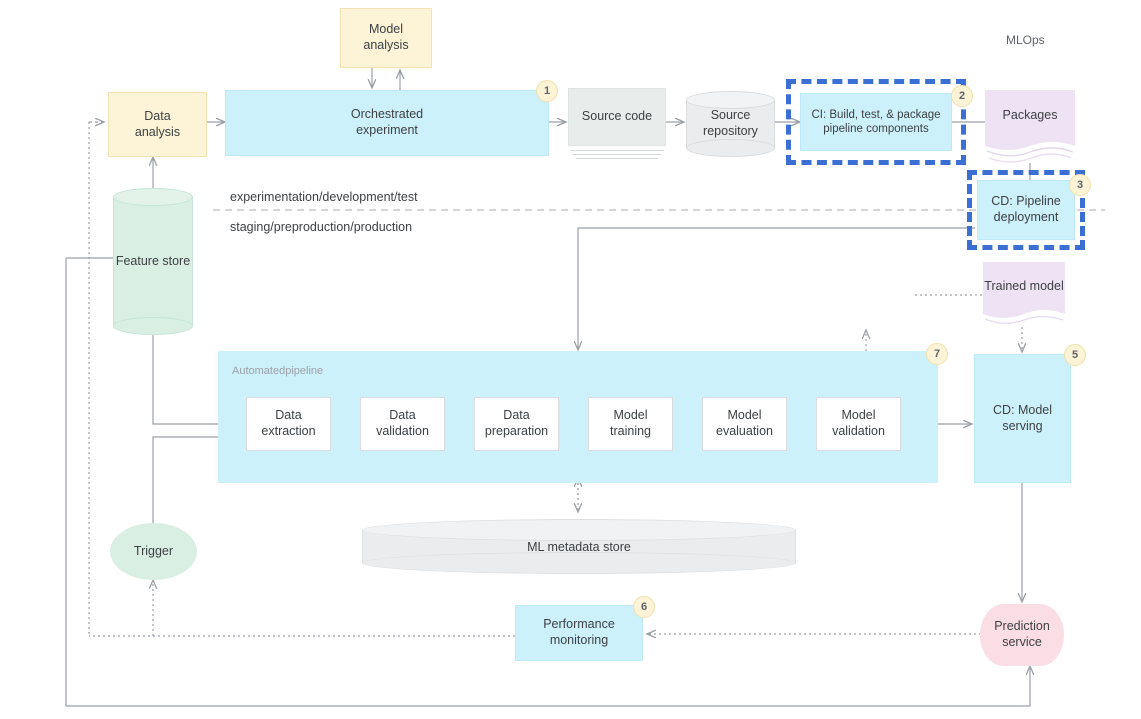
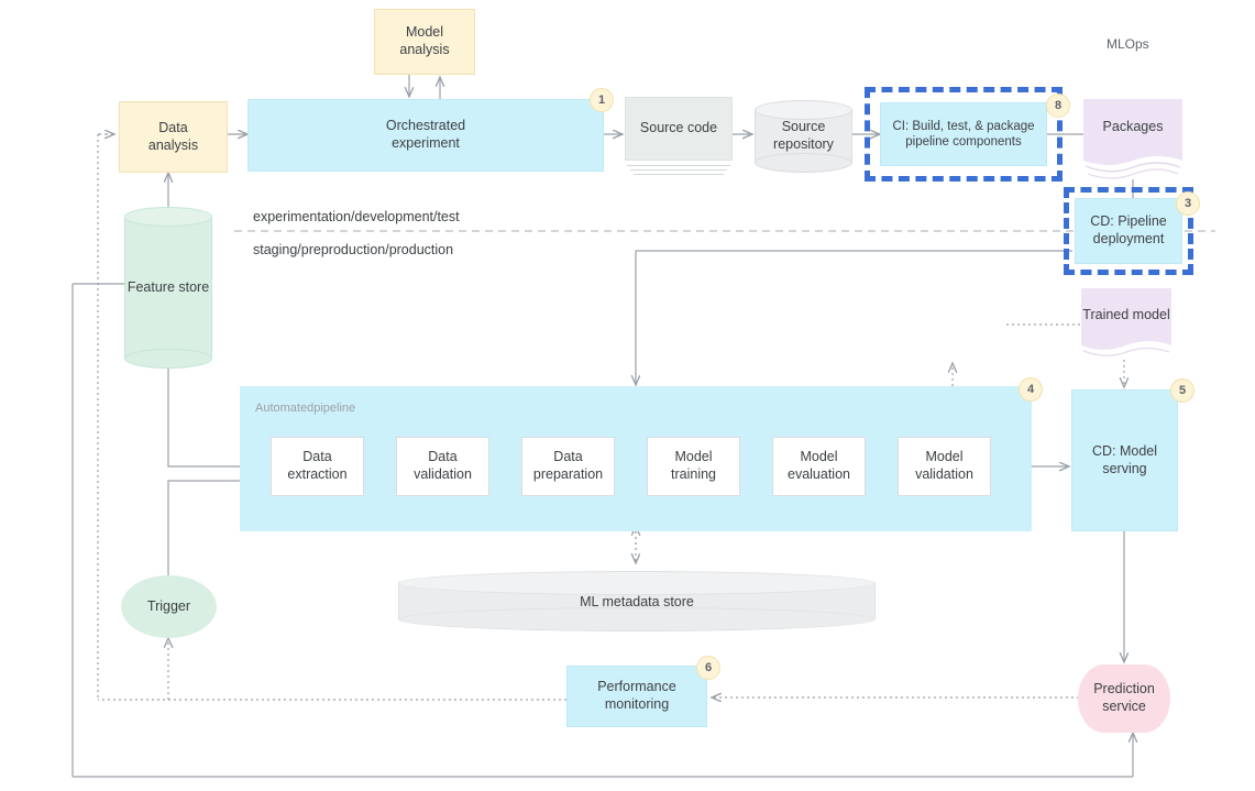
  Model
  analysis
  Data
  analysis
  Orchestrated
  experiment
  1
  Source code
  Source repository
  CI: Build, test, & package
  pipeline components
- 2
+ 8
  Packages
  CD: Pipeline
  deployment
  3
  experimentation/development/test
  staging/preproduction/production
  MLOps
  Feature store
  Trigger
  Automatedpipeline
- 7
+ 4
  Data
  extraction
  Data
  validation
  Data
  preparation
  Model
  training
  Model
  evaluation
  Model
  validation
  Trained model
  CD: Model
  serving
  5
  ML metadata store
  Performance
  monitoring
  6
  Prediction
  service
